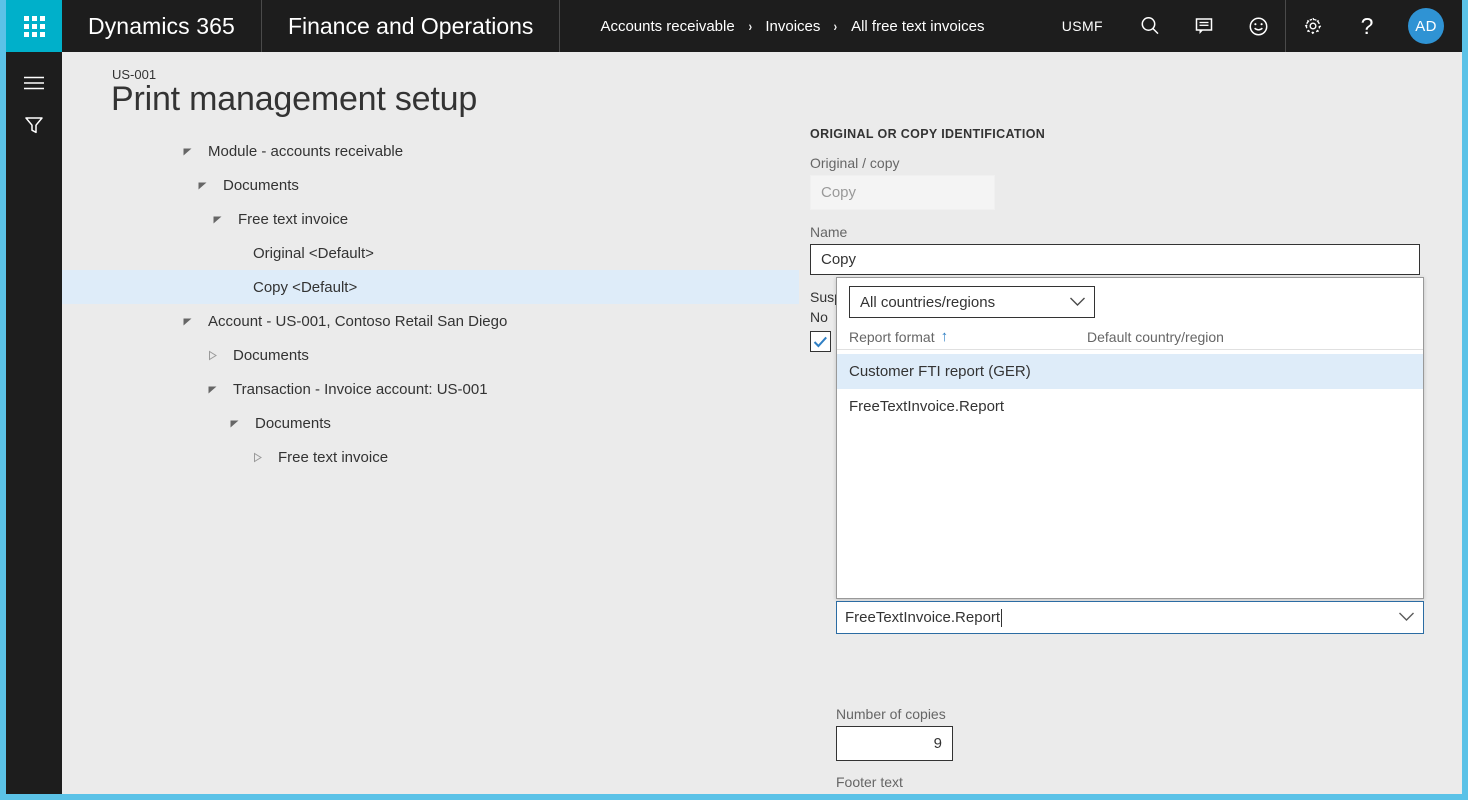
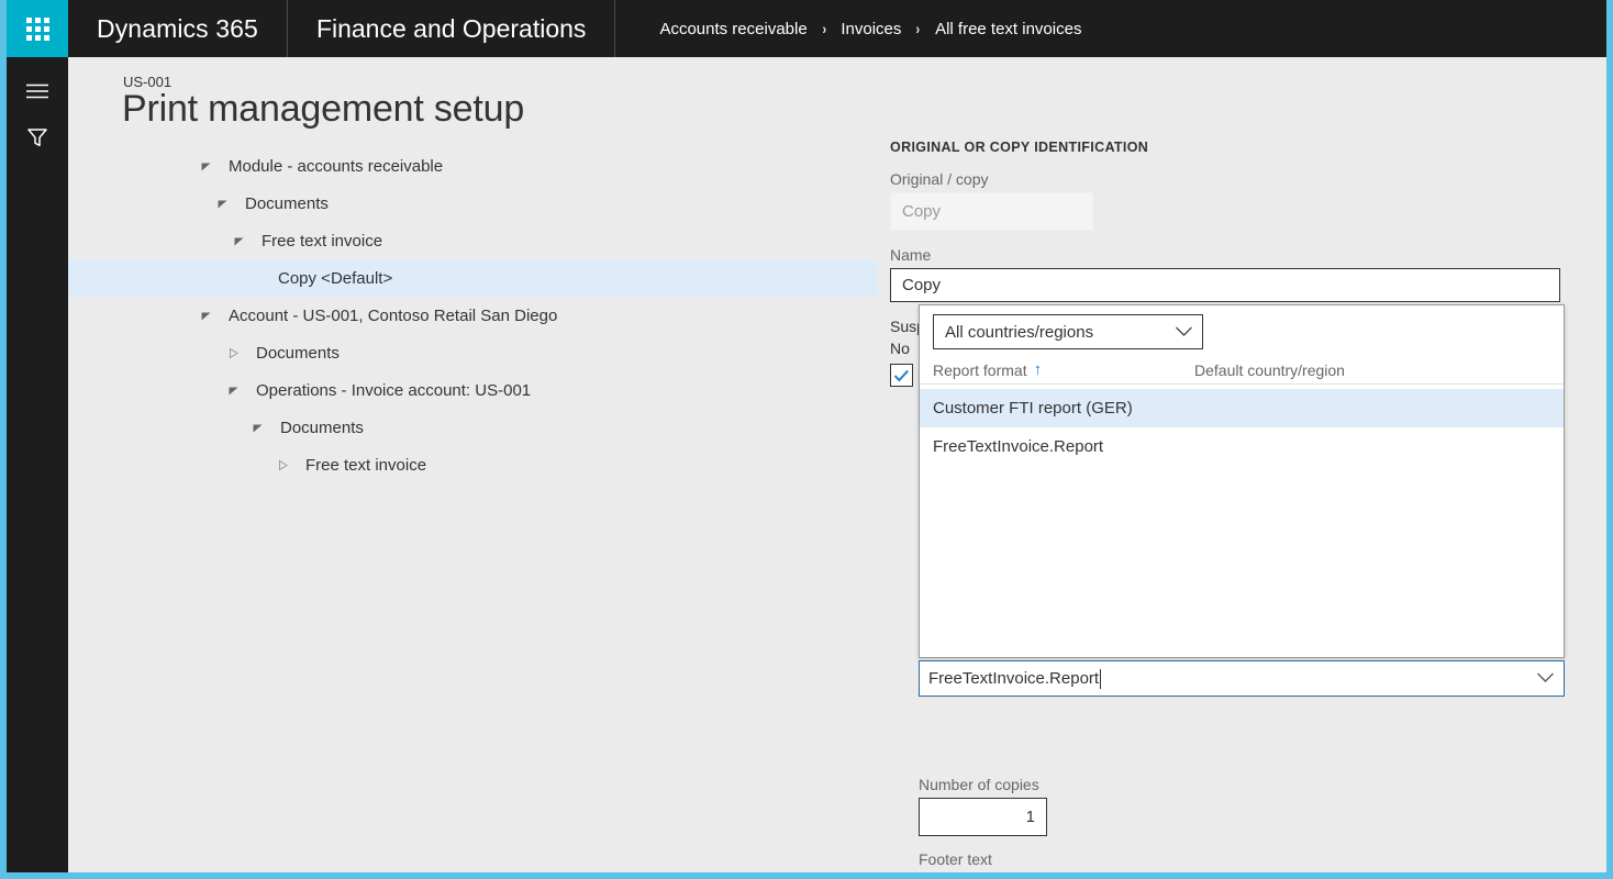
  Dynamics 365
  Finance and Operations
  Accounts receivable
  ›
  Invoices
  ›
  All free text invoices
- USMF
- ?
- AD
  US-001
  Print management setup
  Module - accounts receivable
  Documents
  Free text invoice
- Original <Default>
  Copy <Default>
  Account - US-001, Contoso Retail San Diego
  Documents
- Transaction - Invoice account: US-001
+ Operations - Invoice account: US-001
  Documents
  Free text invoice
  ORIGINAL OR COPY IDENTIFICATION
  Original / copy
  Copy
  Name
  Copy
  Sus
  No
  Number of copies
- 9
+ 1
  Footer text
  All countries/regions
  Report format
  ↑
  Default country/region
  Customer FTI report (GER)
  FreeTextInvoice.Report
  FreeTextInvoice.Report
